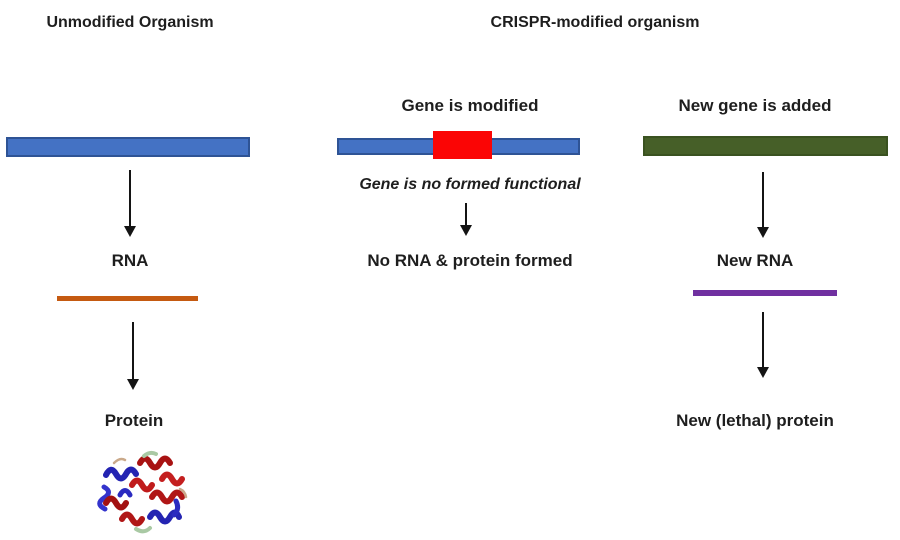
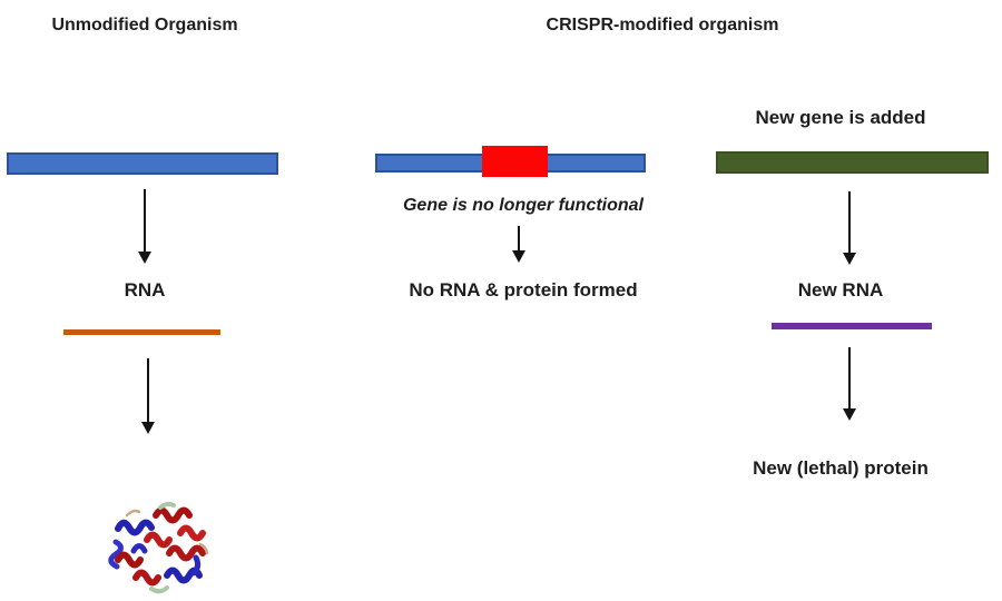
  Unmodified Organism
  CRISPR-modified organism
  RNA
- Protein
- Gene is modified
- Gene is no formed functional
+ Gene is no longer functional
  No RNA & protein formed
  New gene is added
  New RNA
  New (lethal) protein
